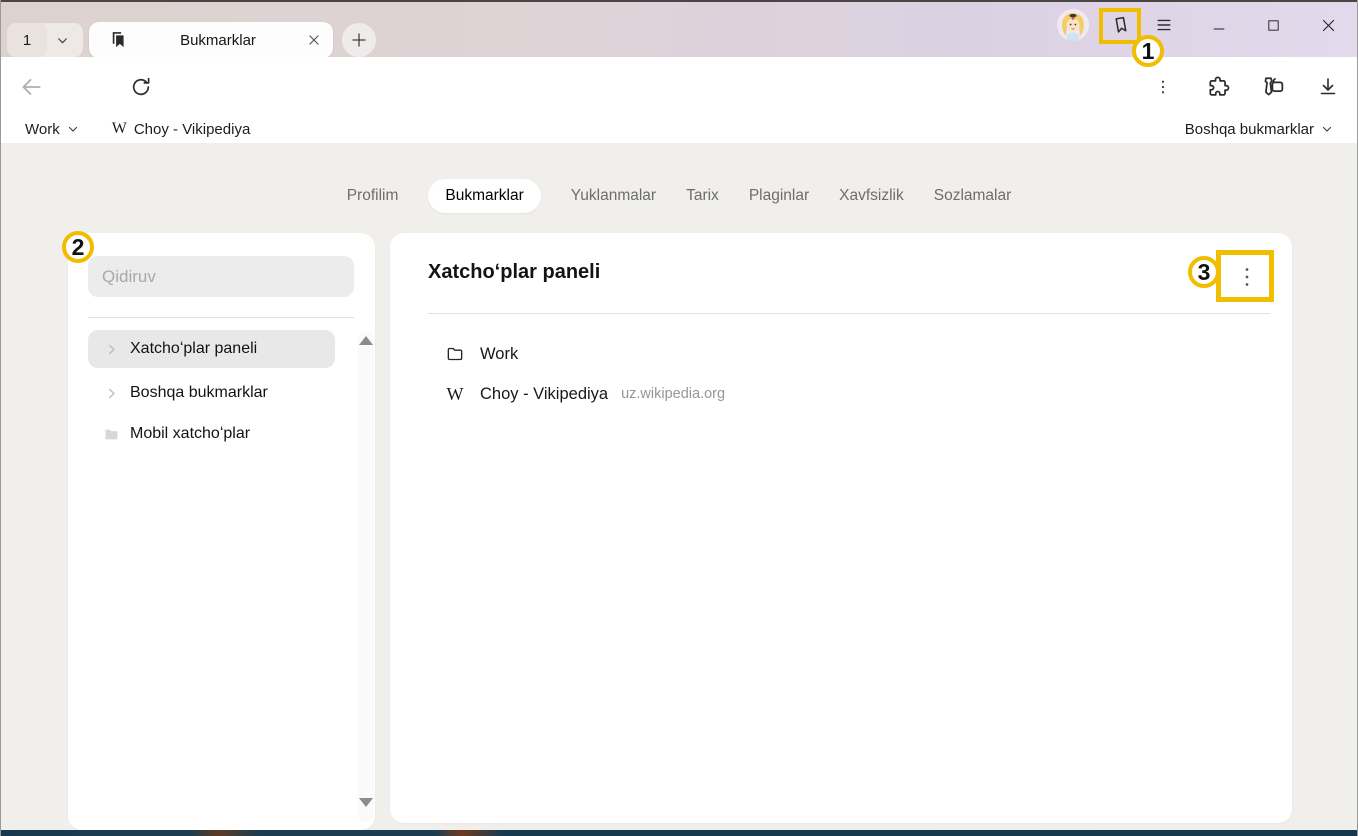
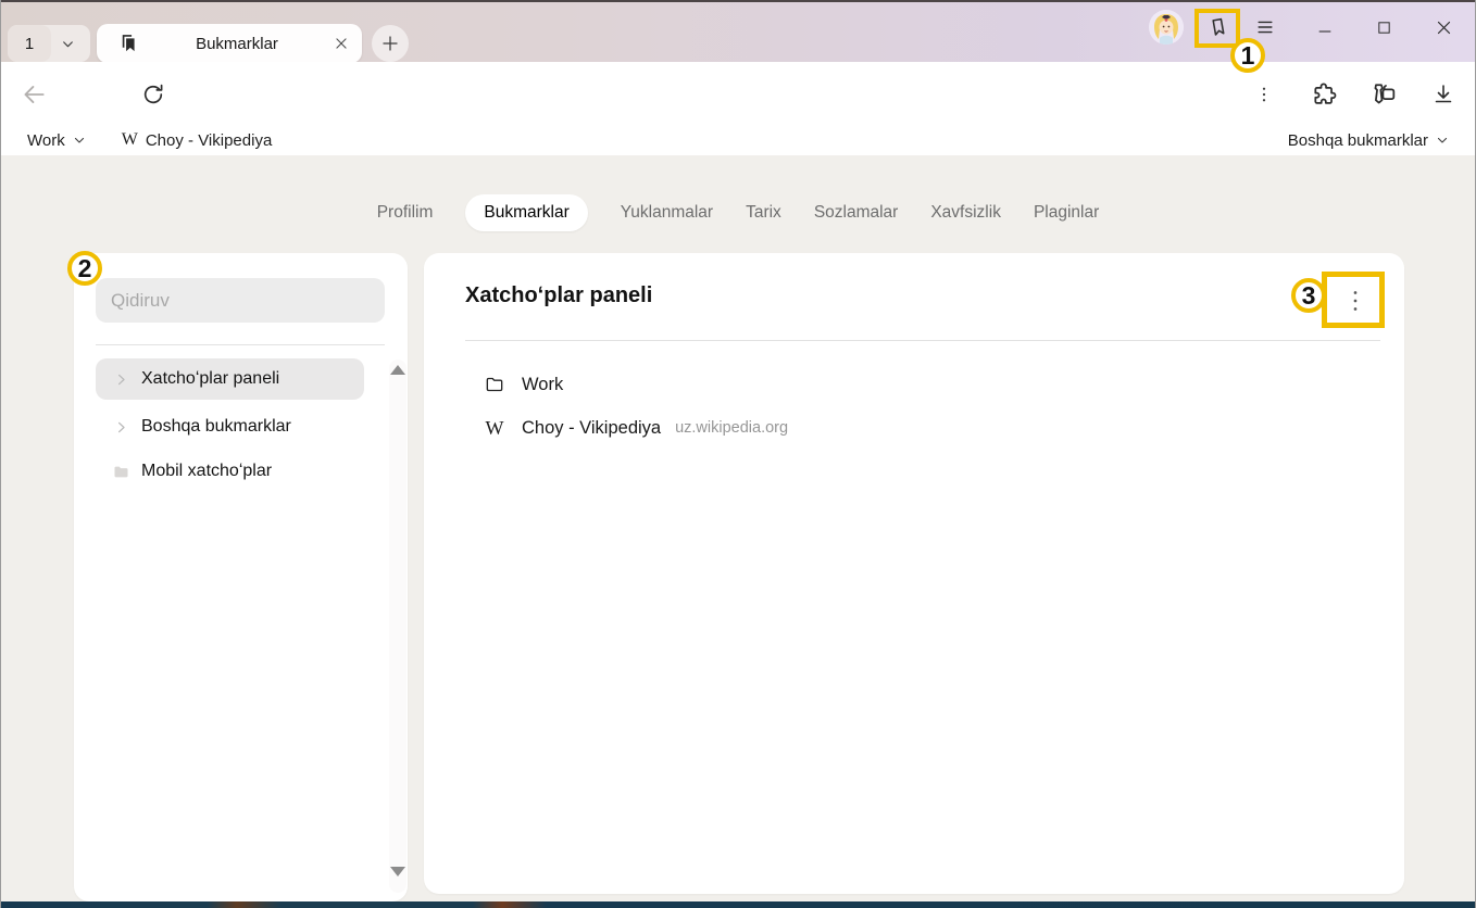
  1
  Bukmarklar
  1
  Work
  W
  Choy - Vikipediya
  Boshqa bukmarklar
  Profilim
  Bukmarklar
  Yuklanmalar
  Tarix
- Plaginlar
+ Sozlamalar
  Xavfsizlik
- Sozlamalar
+ Plaginlar
  Qidiruv
  Xatchoʻplar paneli
  Boshqa bukmarklar
  Mobil xatchoʻplar
  2
  Xatchoʻplar paneli
  Work
  W
  Choy - Vikipediya
  uz.wikipedia.org
  3
